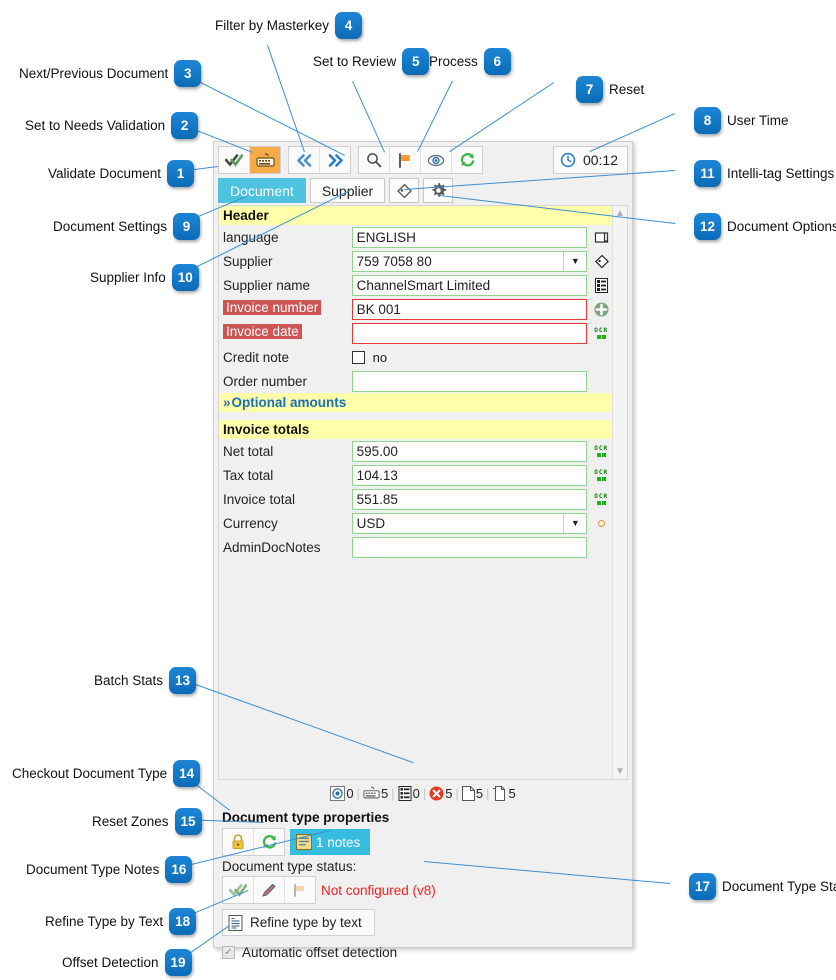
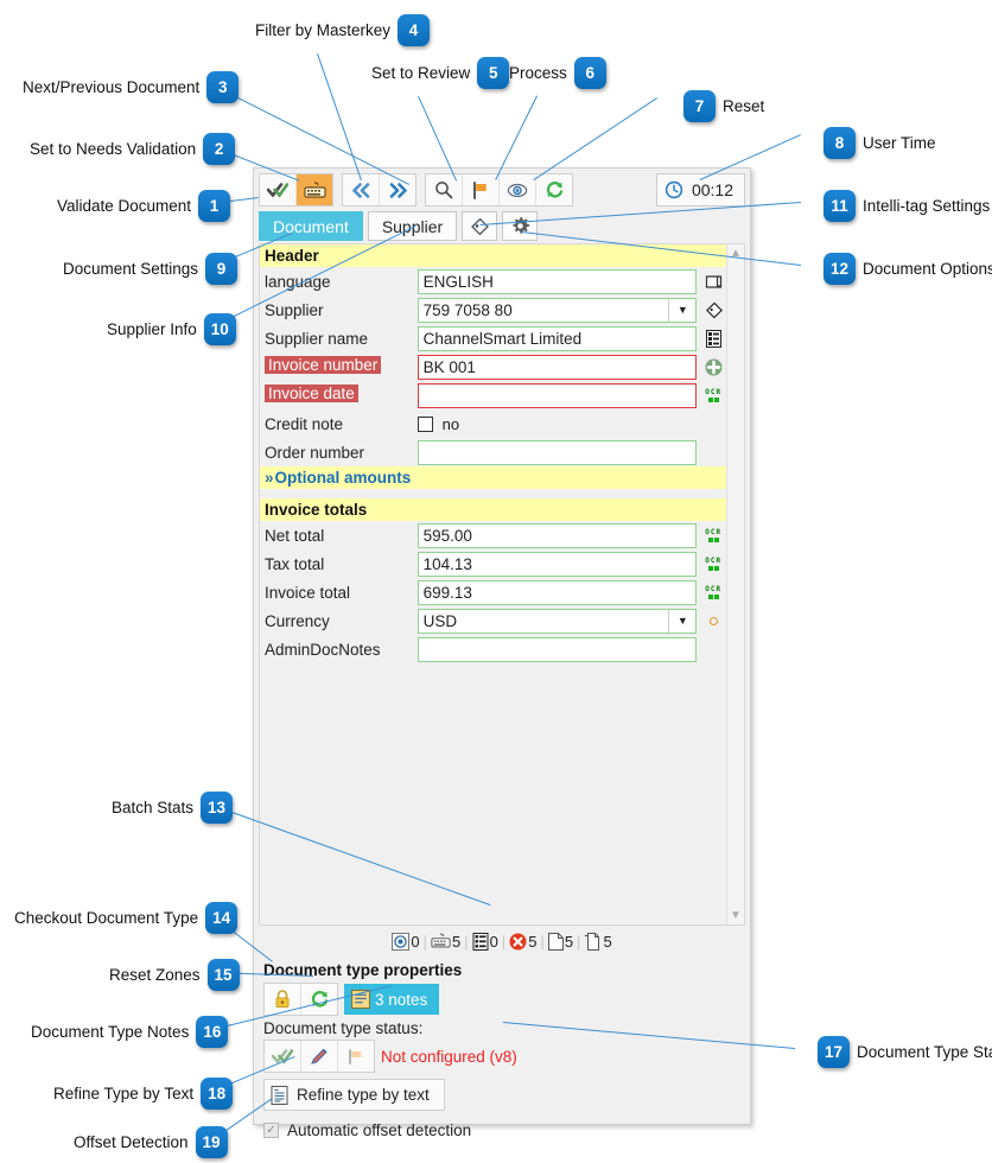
  00:12
  Document
  Supplier
  Header
  language
  ENGLISH
  Supplier
  759 7058 80
  ▼
  Supplier name
  ChannelSmart Limited
  Invoice number
  BK 001
  Invoice date
  Credit note
  no
  Order number
  »Optional amounts
  Invoice totals
  Net total
  595.00
  Tax total
  104.13
  Invoice total
- 551.85
+ 699.13
  Currency
  USD
  ▼
  AdminDocNotes
  ▲
  ▼
  0
  |
  5
  |
  0
  |
  5
  |
  5
  |
  5
  Document type properties
- 1 notes
+ 3 notes
  Document type status:
  Not configured (v8)
  Refine type by text
  ✓
  Automatic offset detection
  Validate Document
  1
  Set to Needs Validation
  2
  Next/Previous Document
  3
  Filter by Masterkey
  4
  Set to Review
  5
  Process
  6
  7
  Reset
  8
  User Time
  Document Settings
  9
  Supplier Info
  10
  11
  Intelli-tag Settings
  12
  Document Options
  Batch Stats
  13
  Checkout Document Type
  14
  Reset Zones
  15
  Document Type Notes
  16
  17
  Document Type St
  Refine Type by Text
  18
  Offset Detection
  19
